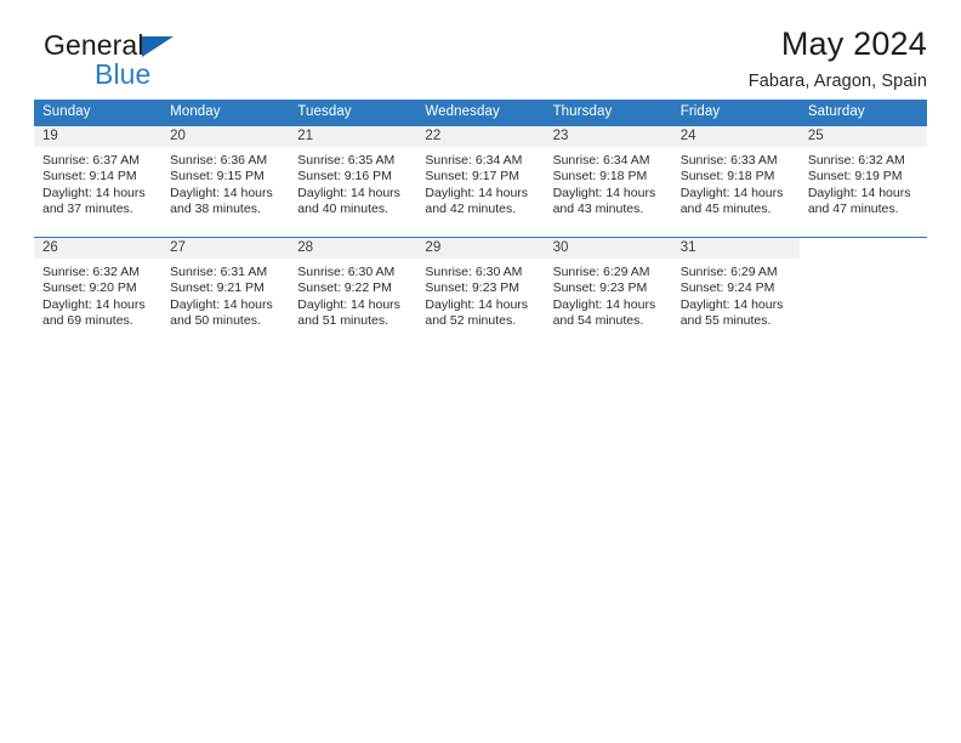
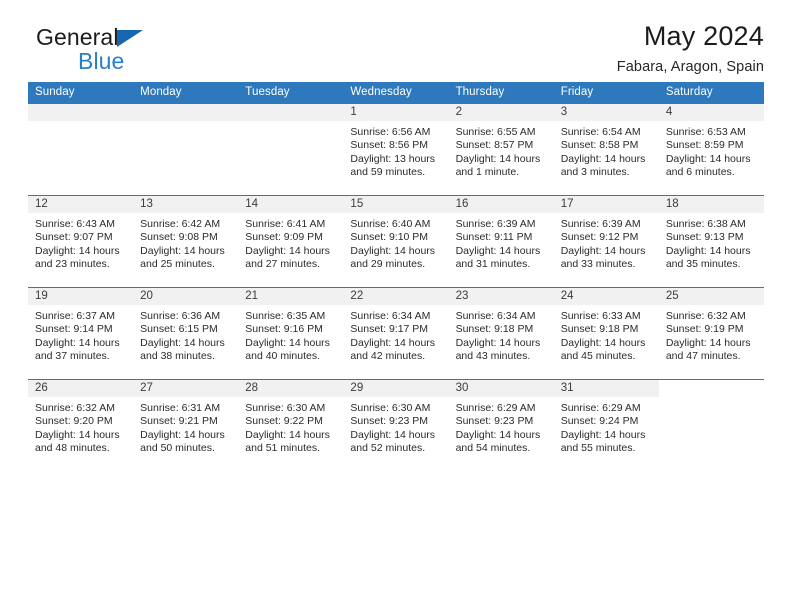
  General
  Blue
  May 2024
  Fabara, Aragon, Spain
  Sunday	Monday	Tuesday	Wednesday	Thursday	Friday	Saturday
+ 			1Sunrise: 6:56 AMSunset: 8:56 PMDaylight: 13 hoursand 59 minutes.	2Sunrise: 6:55 AMSunset: 8:57 PMDaylight: 14 hoursand 1 minute.	3Sunrise: 6:54 AMSunset: 8:58 PMDaylight: 14 hoursand 3 minutes.	4Sunrise: 6:53 AMSunset: 8:59 PMDaylight: 14 hoursand 6 minutes.
+ 12Sunrise: 6:43 AMSunset: 9:07 PMDaylight: 14 hoursand 23 minutes.	13Sunrise: 6:42 AMSunset: 9:08 PMDaylight: 14 hoursand 25 minutes.	14Sunrise: 6:41 AMSunset: 9:09 PMDaylight: 14 hoursand 27 minutes.	15Sunrise: 6:40 AMSunset: 9:10 PMDaylight: 14 hoursand 29 minutes.	16Sunrise: 6:39 AMSunset: 9:11 PMDaylight: 14 hoursand 31 minutes.	17Sunrise: 6:39 AMSunset: 9:12 PMDaylight: 14 hoursand 33 minutes.	18Sunrise: 6:38 AMSunset: 9:13 PMDaylight: 14 hoursand 35 minutes.
- 19Sunrise: 6:37 AMSunset: 9:14 PMDaylight: 14 hoursand 37 minutes.	20Sunrise: 6:36 AMSunset: 9:15 PMDaylight: 14 hoursand 38 minutes.	21Sunrise: 6:35 AMSunset: 9:16 PMDaylight: 14 hoursand 40 minutes.	22Sunrise: 6:34 AMSunset: 9:17 PMDaylight: 14 hoursand 42 minutes.	23Sunrise: 6:34 AMSunset: 9:18 PMDaylight: 14 hoursand 43 minutes.	24Sunrise: 6:33 AMSunset: 9:18 PMDaylight: 14 hoursand 45 minutes.	25Sunrise: 6:32 AMSunset: 9:19 PMDaylight: 14 hoursand 47 minutes.
+ 19Sunrise: 6:37 AMSunset: 9:14 PMDaylight: 14 hoursand 37 minutes.	20Sunrise: 6:36 AMSunset: 6:15 PMDaylight: 14 hoursand 38 minutes.	21Sunrise: 6:35 AMSunset: 9:16 PMDaylight: 14 hoursand 40 minutes.	22Sunrise: 6:34 AMSunset: 9:17 PMDaylight: 14 hoursand 42 minutes.	23Sunrise: 6:34 AMSunset: 9:18 PMDaylight: 14 hoursand 43 minutes.	24Sunrise: 6:33 AMSunset: 9:18 PMDaylight: 14 hoursand 45 minutes.	25Sunrise: 6:32 AMSunset: 9:19 PMDaylight: 14 hoursand 47 minutes.
- 26Sunrise: 6:32 AMSunset: 9:20 PMDaylight: 14 hoursand 69 minutes.	27Sunrise: 6:31 AMSunset: 9:21 PMDaylight: 14 hoursand 50 minutes.	28Sunrise: 6:30 AMSunset: 9:22 PMDaylight: 14 hoursand 51 minutes.	29Sunrise: 6:30 AMSunset: 9:23 PMDaylight: 14 hoursand 52 minutes.	30Sunrise: 6:29 AMSunset: 9:23 PMDaylight: 14 hoursand 54 minutes.	31Sunrise: 6:29 AMSunset: 9:24 PMDaylight: 14 hoursand 55 minutes.
+ 26Sunrise: 6:32 AMSunset: 9:20 PMDaylight: 14 hoursand 48 minutes.	27Sunrise: 6:31 AMSunset: 9:21 PMDaylight: 14 hoursand 50 minutes.	28Sunrise: 6:30 AMSunset: 9:22 PMDaylight: 14 hoursand 51 minutes.	29Sunrise: 6:30 AMSunset: 9:23 PMDaylight: 14 hoursand 52 minutes.	30Sunrise: 6:29 AMSunset: 9:23 PMDaylight: 14 hoursand 54 minutes.	31Sunrise: 6:29 AMSunset: 9:24 PMDaylight: 14 hoursand 55 minutes.
